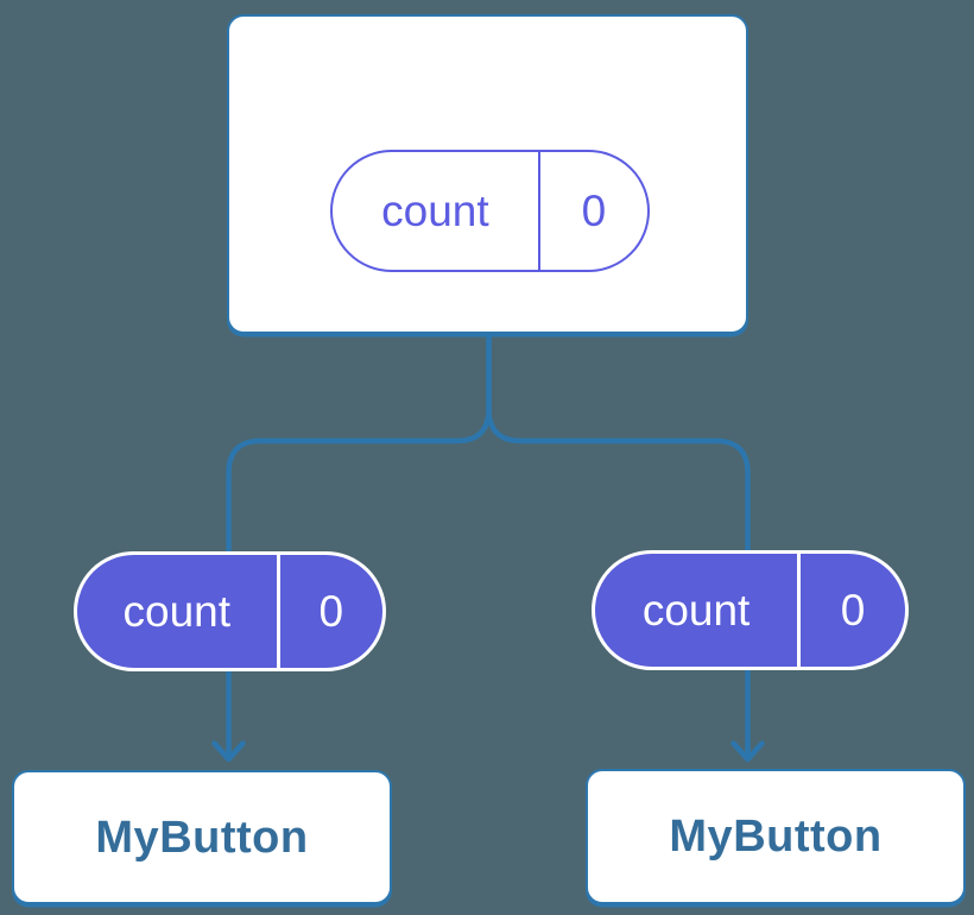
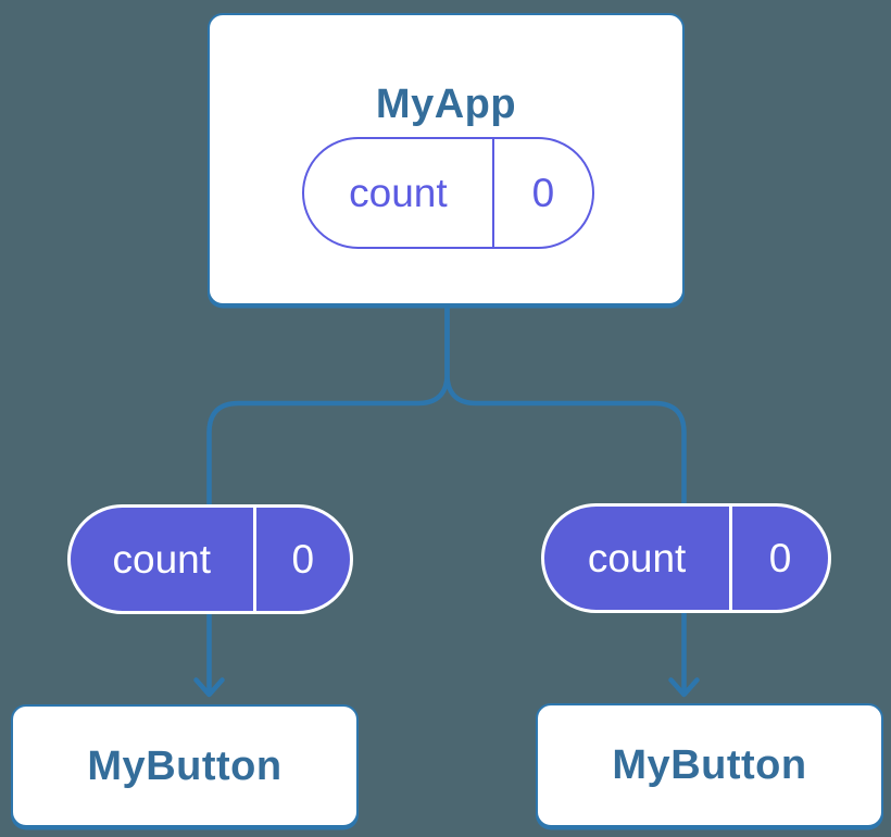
+ MyApp
  count
  0
  count
  0
  count
  0
  MyButton
  MyButton
